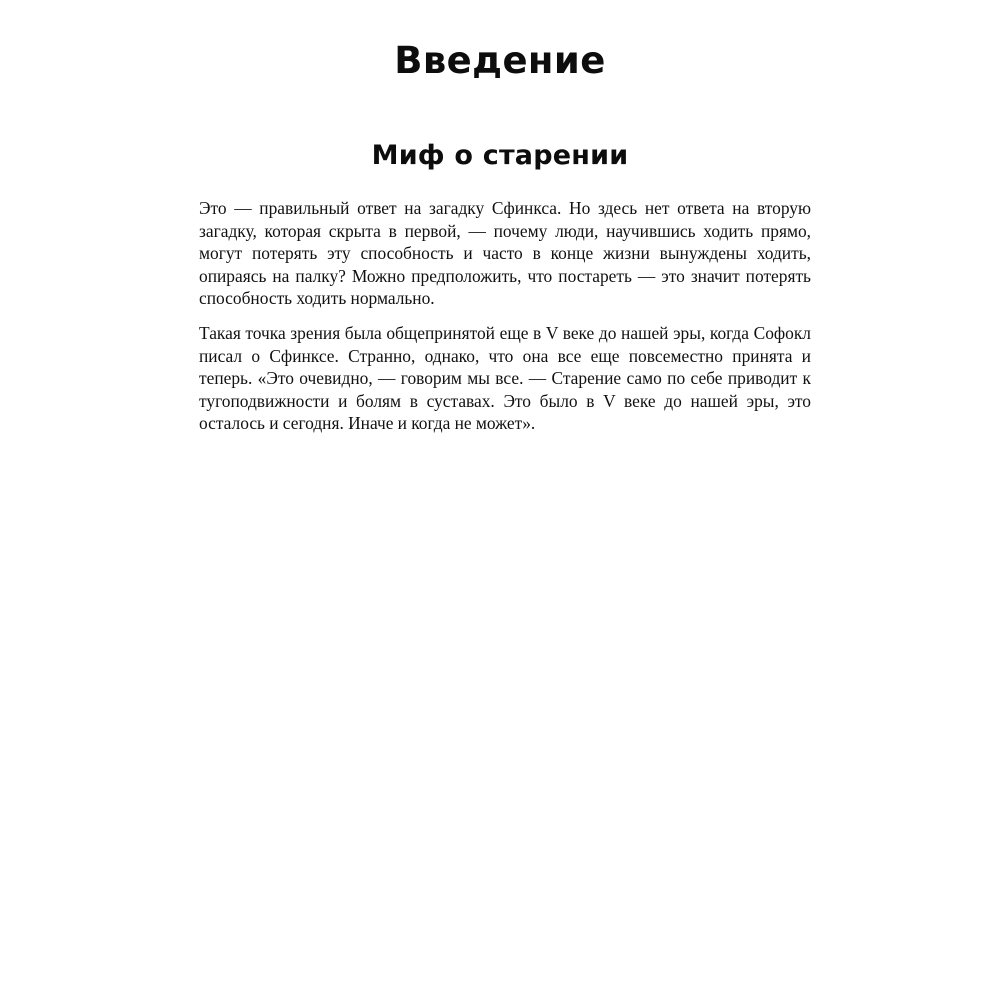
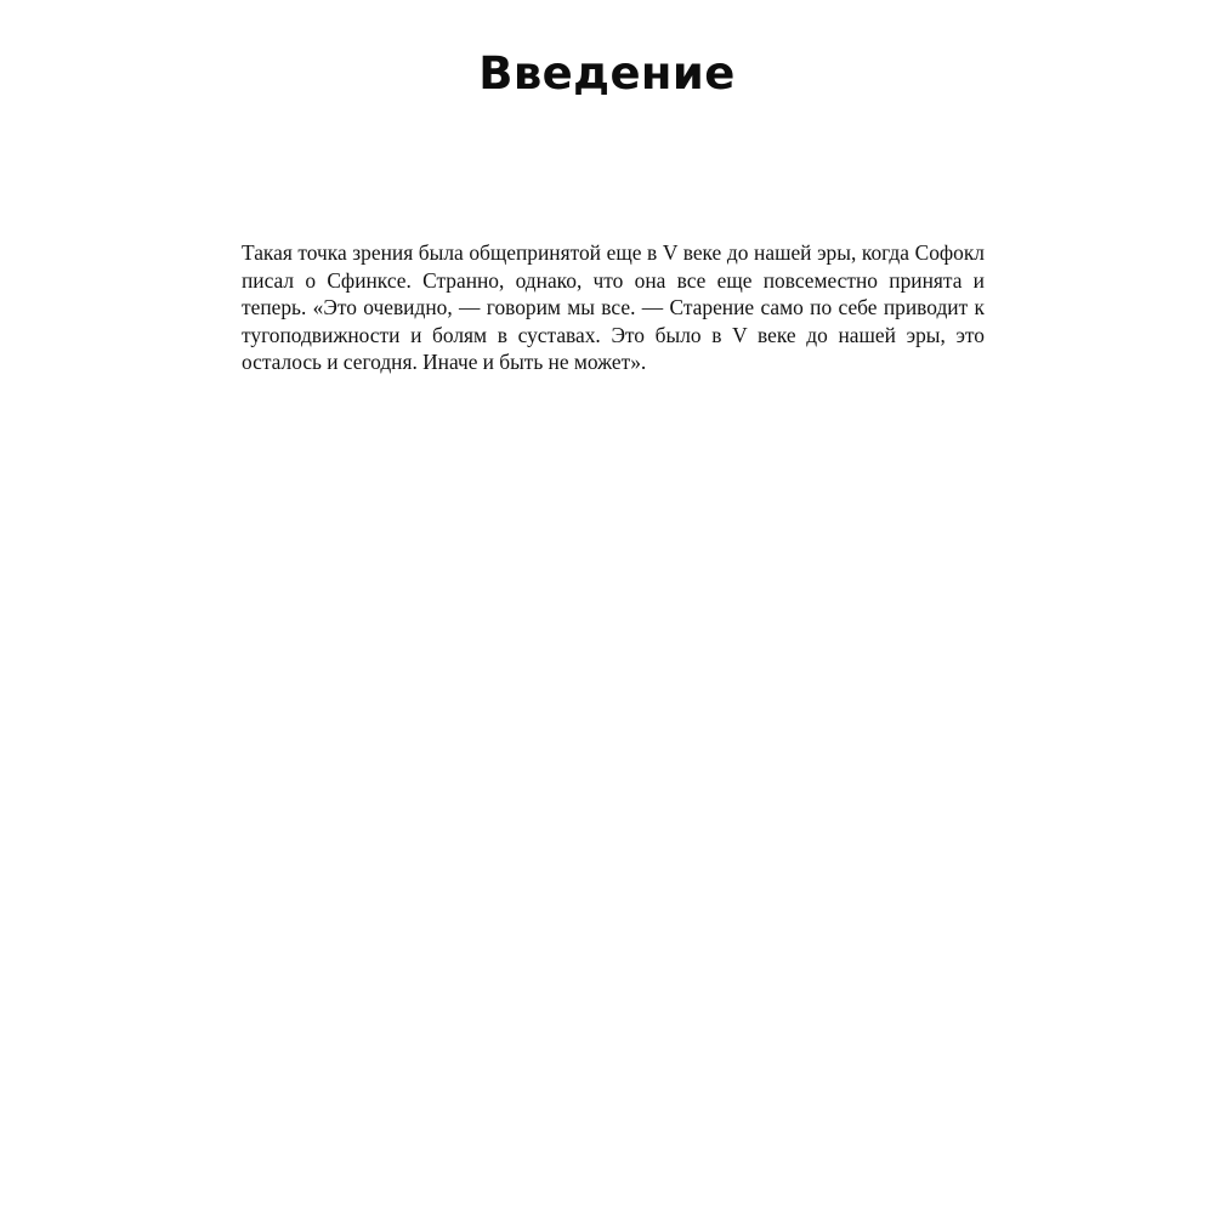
  Введение
- Миф о старении
- Это — правильный ответ на загадку Сфинкса. Но здесь нет ответа на вторую загадку, которая скрыта в первой, — почему люди, научившись ходить прямо, могут потерять эту способность и часто в конце жизни вынуждены ходить, опираясь на палку? Можно предположить, что постареть — это значит потерять способность ходить нормально.
- Такая точка зрения была общепринятой еще в V веке до нашей эры, когда Софокл писал о Сфинксе. Странно, однако, что она все еще повсеместно принята и теперь. «Это очевидно, — говорим мы все. — Старение само по себе приводит к тугоподвижности и болям в суставах. Это было в V веке до нашей эры, это осталось и сегодня. Иначе и когда не может».
+ Такая точка зрения была общепринятой еще в V веке до нашей эры, когда Софокл писал о Сфинксе. Странно, однако, что она все еще повсеместно принята и теперь. «Это очевидно, — говорим мы все. — Старение само по себе приводит к тугоподвижности и болям в суставах. Это было в V веке до нашей эры, это осталось и сегодня. Иначе и быть не может».
